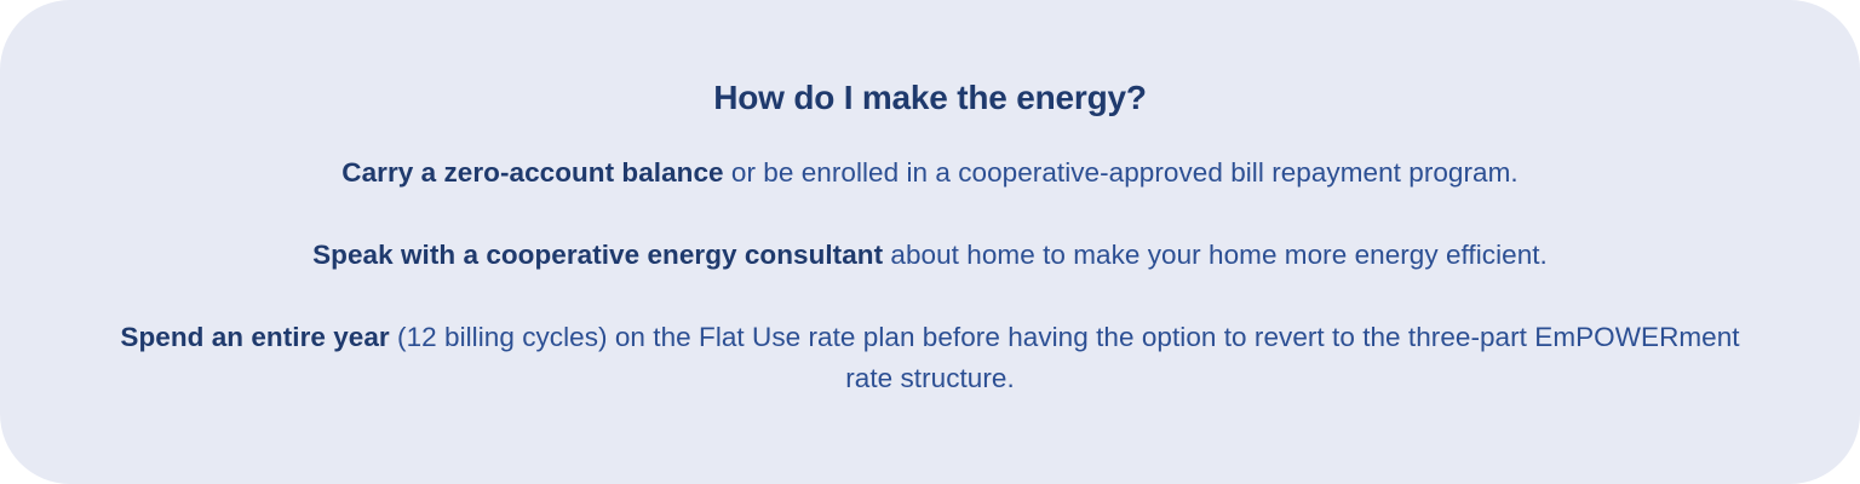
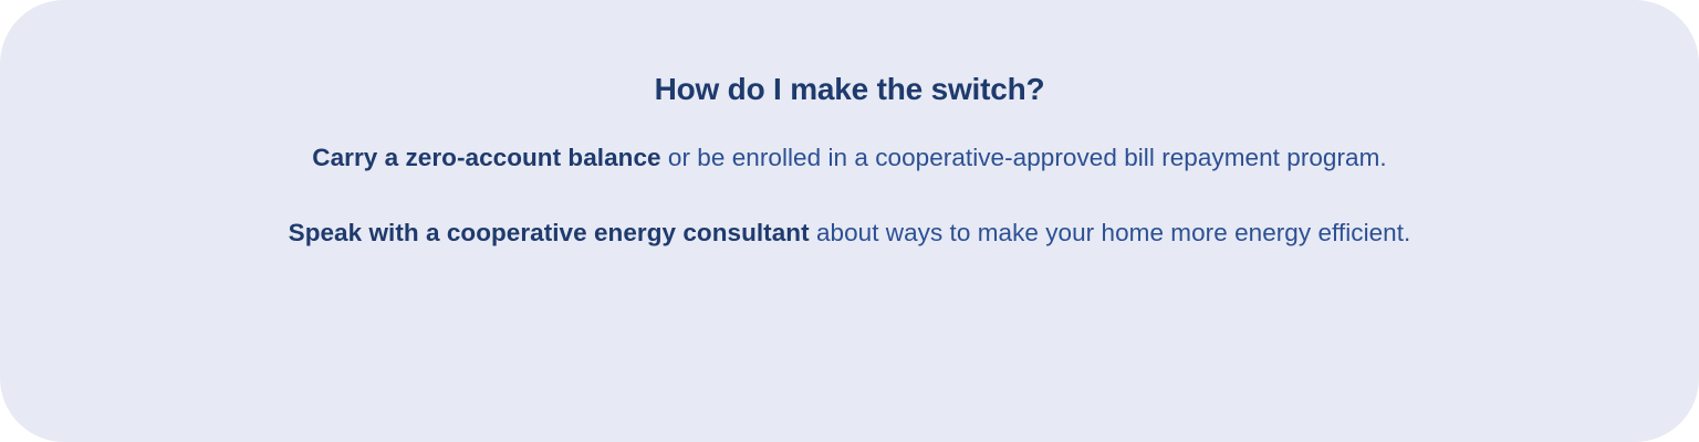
- How do I make the energy?
+ How do I make the switch?
  Carry a zero-account balance or be enrolled in a cooperative-approved bill repayment program.
- Speak with a cooperative energy consultant about home to make your home more energy efficient.
+ Speak with a cooperative energy consultant about ways to make your home more energy efficient.
- Spend an entire year (12 billing cycles) on the Flat Use rate plan before having the option to revert to the three-part EmPOWERment rate structure.
